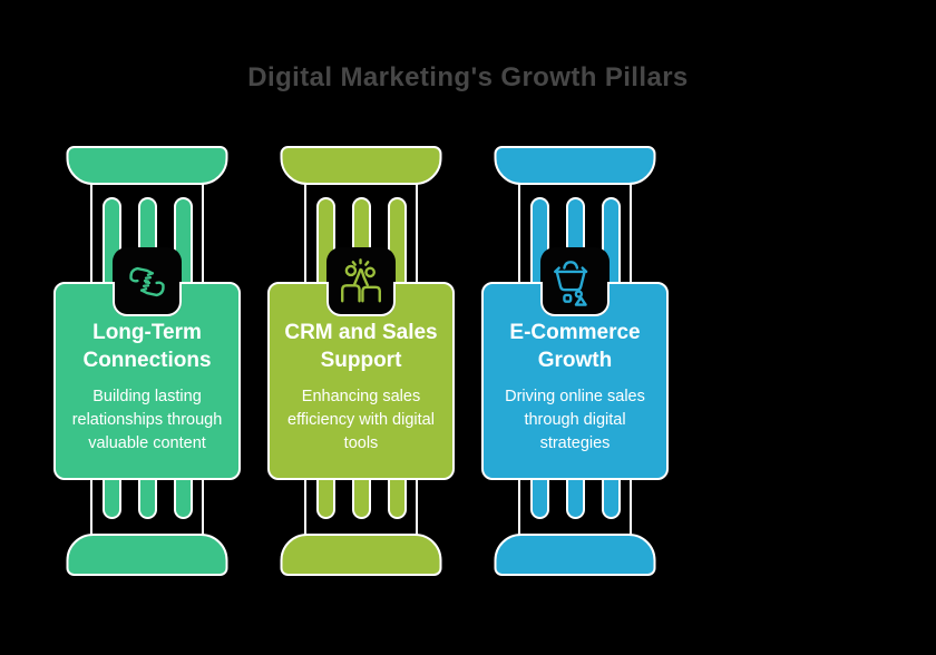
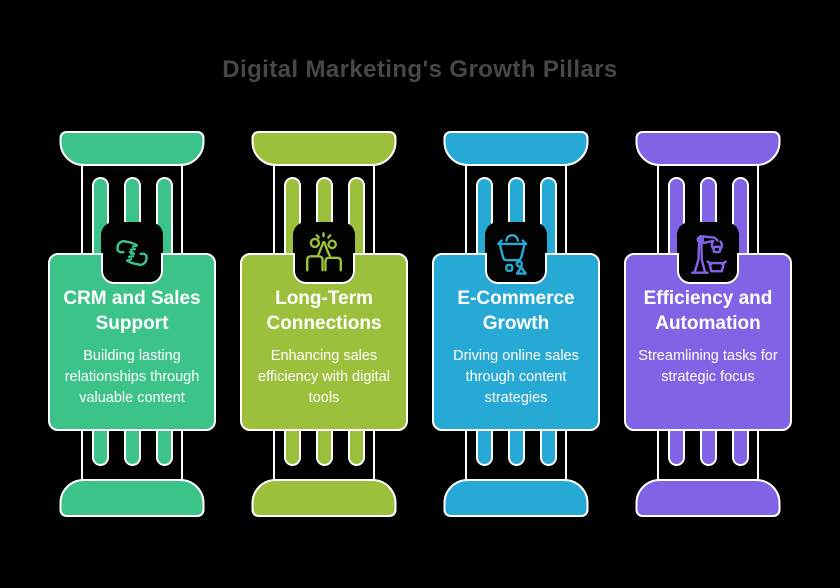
  Digital Marketing's Growth Pillars
- Long-Term Connections
+ CRM and Sales Support
  Building lasting relationships through valuable content
- CRM and Sales Support
+ Long-Term Connections
  Enhancing sales efficiency with digital tools
  E-Commerce Growth
- Driving online sales through digital strategies
+ Driving online sales through content strategies
+ Efficiency and Automation
+ Streamlining tasks for strategic focus
